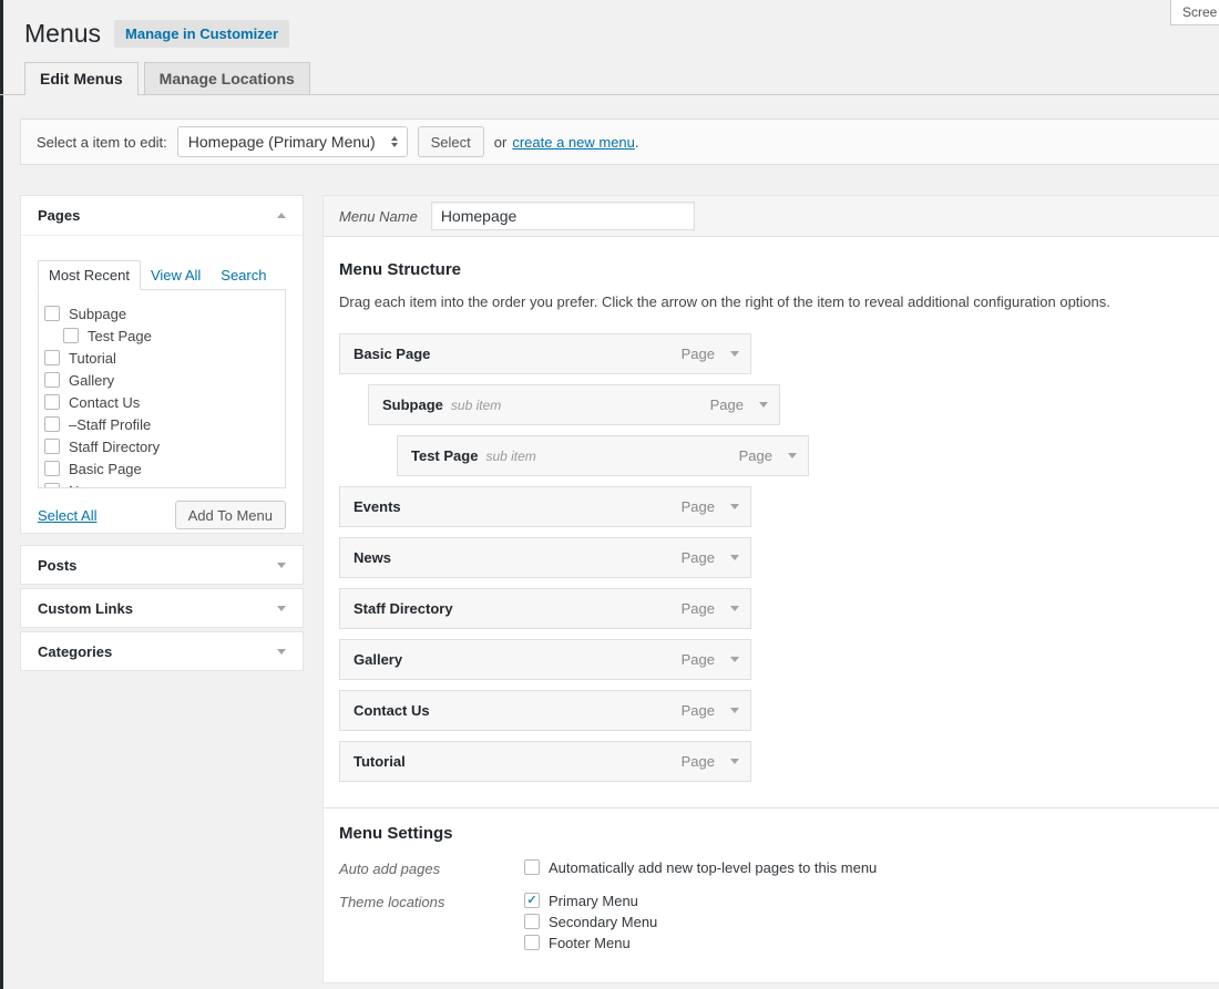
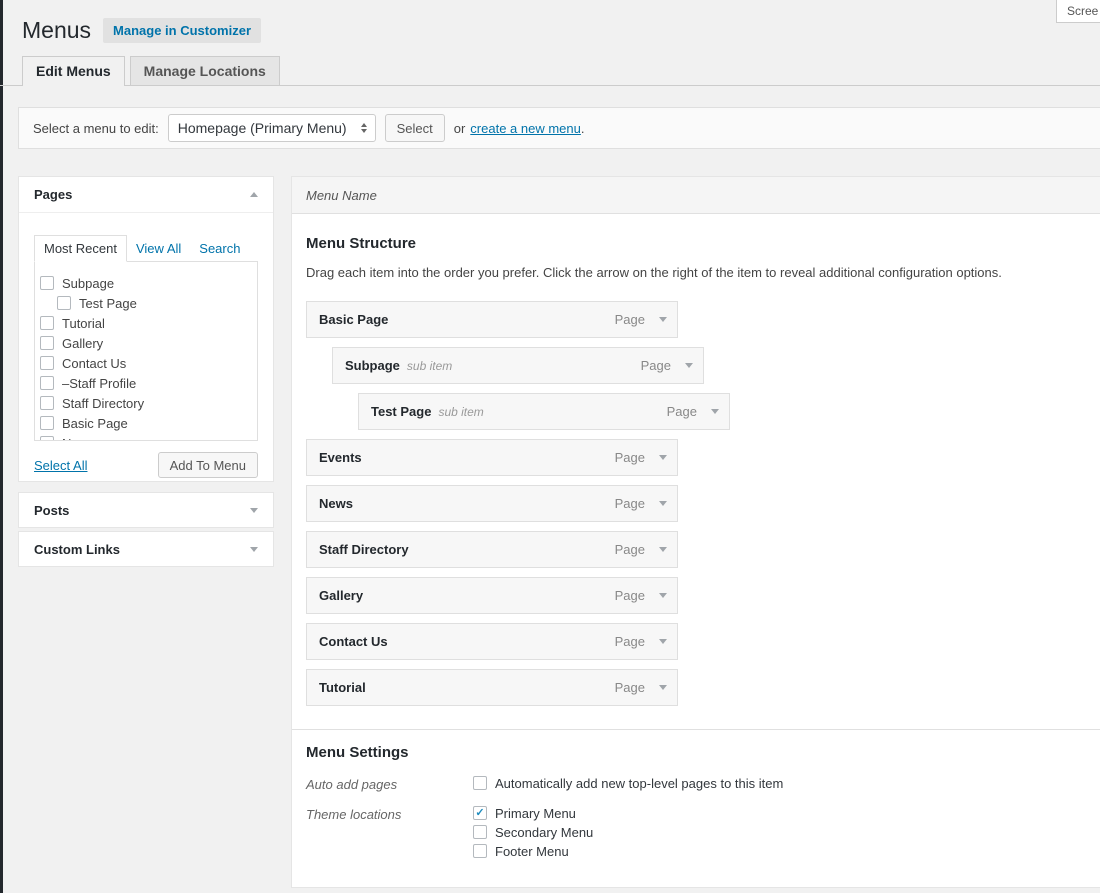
  Scree
  Menus
  Manage in Customizer
  Edit Menus
  Manage Locations
- Select a item to edit:
+ Select a menu to edit:
  Homepage (Primary Menu)
  Select
  or
  create a new menu.
  Pages
  Most Recent
  View All
  Search
  Subpage
  Test Page
  Tutorial
  Gallery
  Contact Us
  –Staff Profile
  Staff Directory
  Basic Page
  Select All
  Add To Menu
  Posts
  Custom Links
- Categories
  Menu Name
- Homepage
  Menu Structure
  Drag each item into the order you prefer. Click the arrow on the right of the item to reveal additional configuration options.
  Basic Page
  Page
  Subpage
  sub item
  Page
  Test Page
  sub item
  Page
  Events
  Page
  News
  Page
  Staff Directory
  Page
  Gallery
  Page
  Contact Us
  Page
  Tutorial
  Page
  Menu Settings
  Auto add pages
- Automatically add new top-level pages to this menu
+ Automatically add new top-level pages to this item
  Theme locations
  Primary Menu
  Secondary Menu
  Footer Menu
